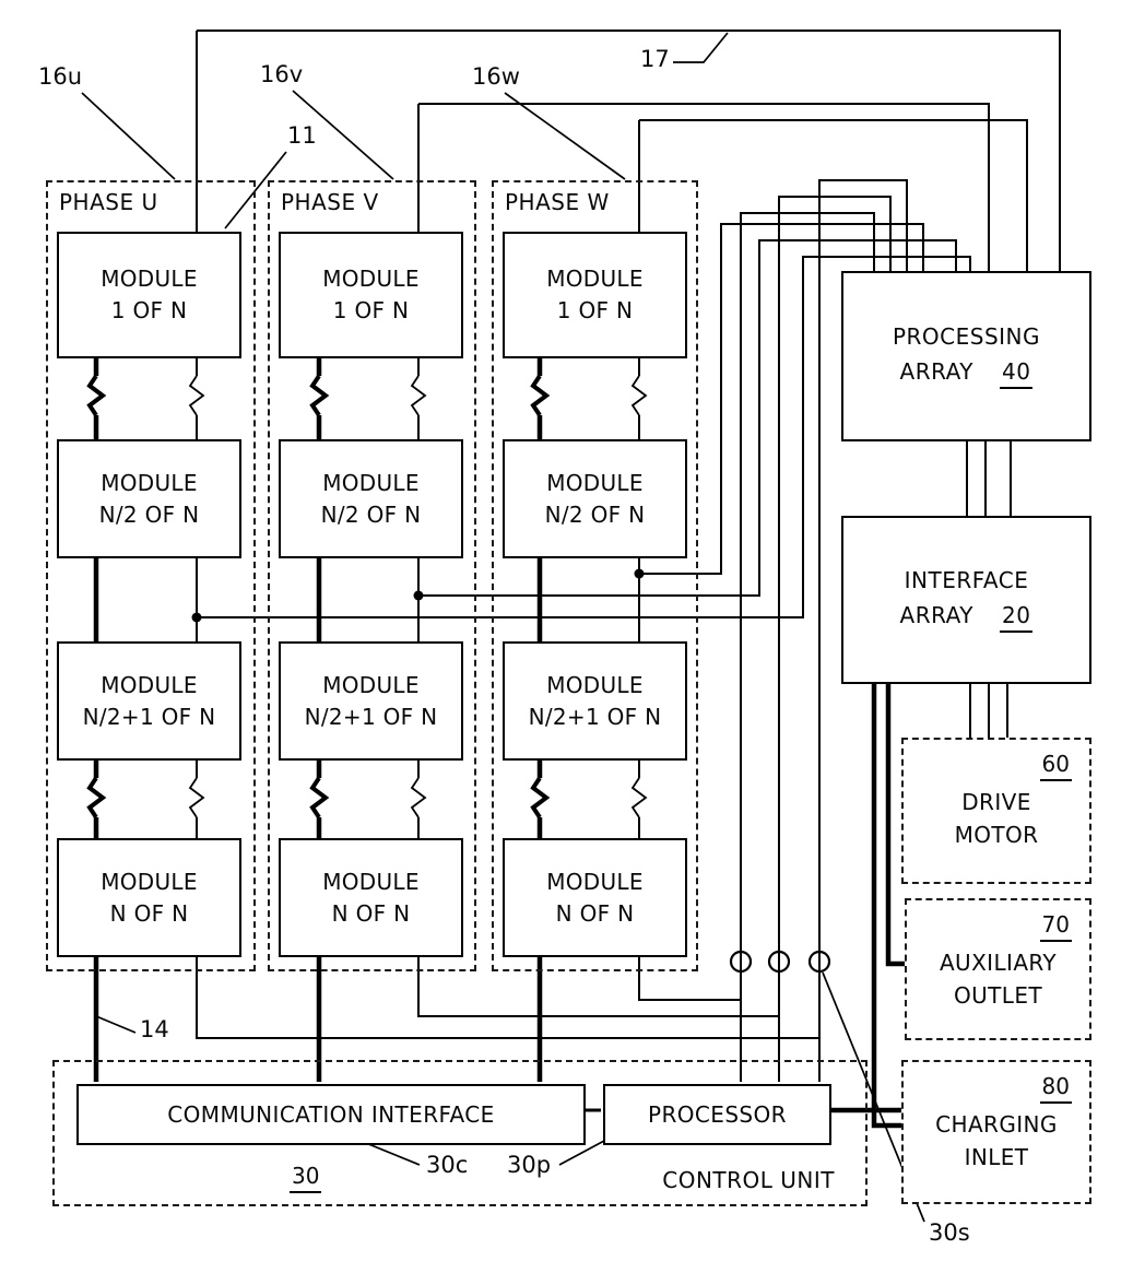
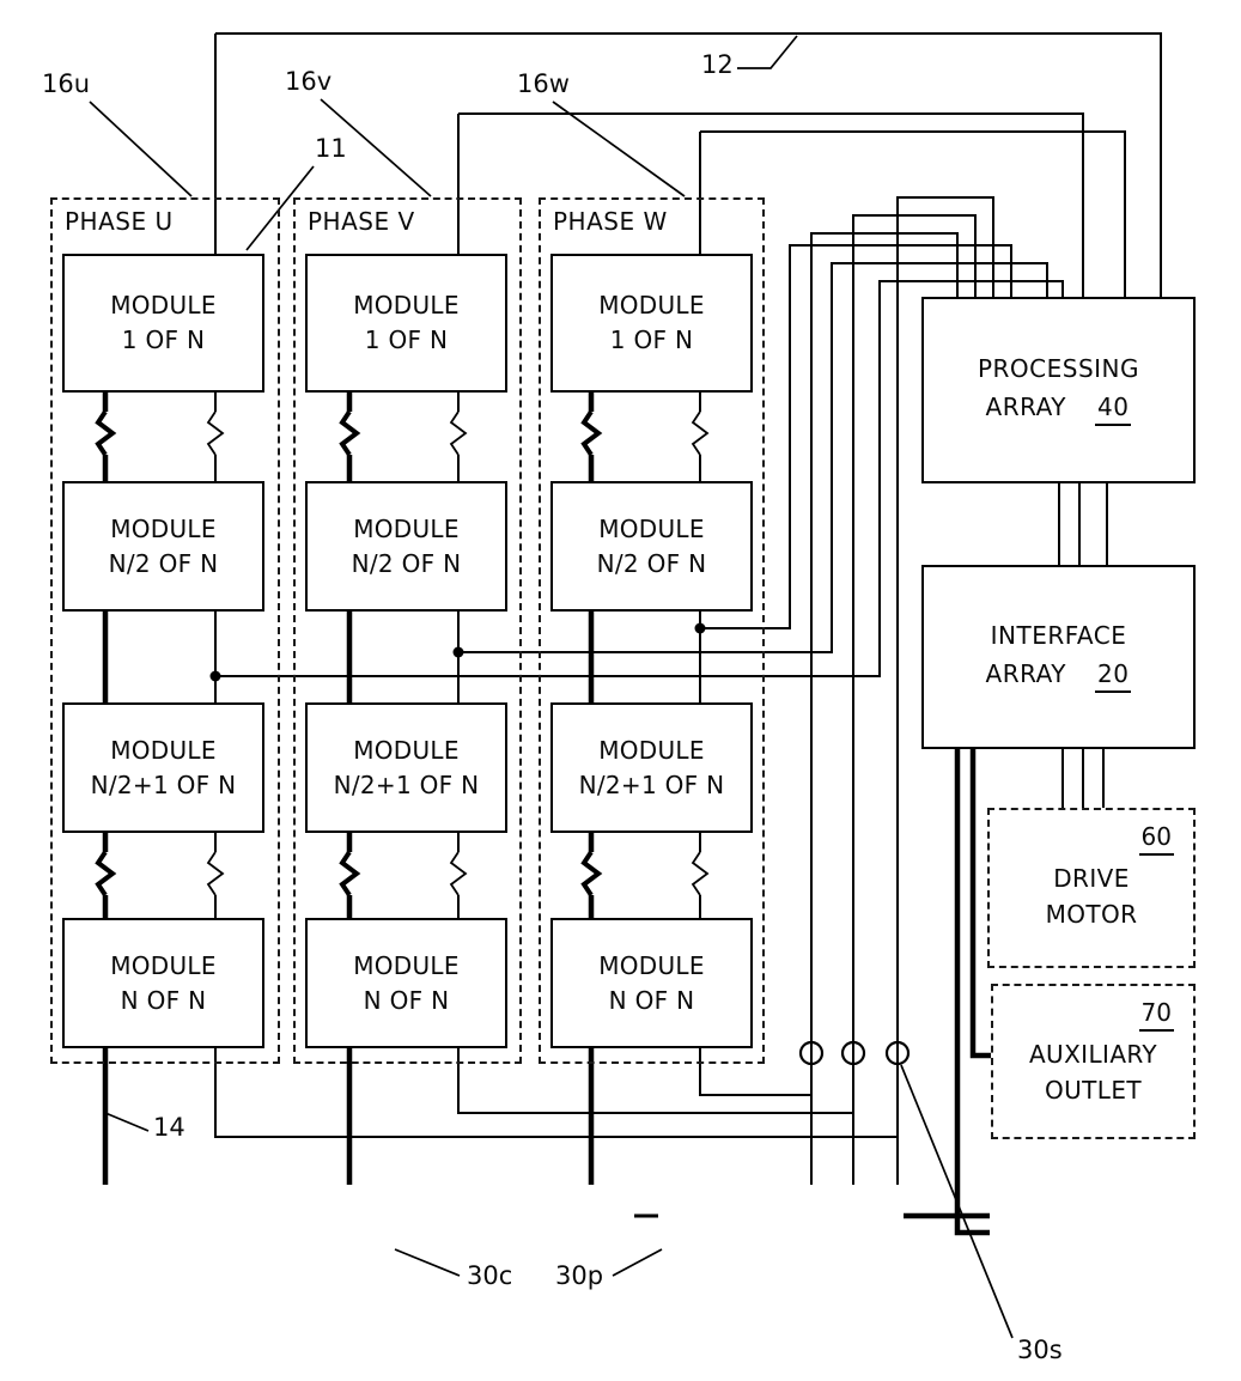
  PHASE U
  MODULE
  1 OF N
  MODULE
  N/2 OF N
  MODULE
  N/2+1 OF N
  MODULE
  N OF N
  PHASE V
  MODULE
  1 OF N
  MODULE
  N/2 OF N
  MODULE
  N/2+1 OF N
  MODULE
  N OF N
  PHASE W
  MODULE
  1 OF N
  MODULE
  N/2 OF N
  MODULE
  N/2+1 OF N
  MODULE
  N OF N
  PROCESSING
  ARRAY
  40
  INTERFACE
  ARRAY
  20
  60
  DRIVE
  MOTOR
  70
  AUXILIARY
  OUTLET
- 80
- CHARGING
- INLET
- COMMUNICATION INTERFACE
- PROCESSOR
- 30
- CONTROL UNIT
  16u
  16v
  16w
  11
- 17
+ 12
  14
  30c
  30p
  30s
